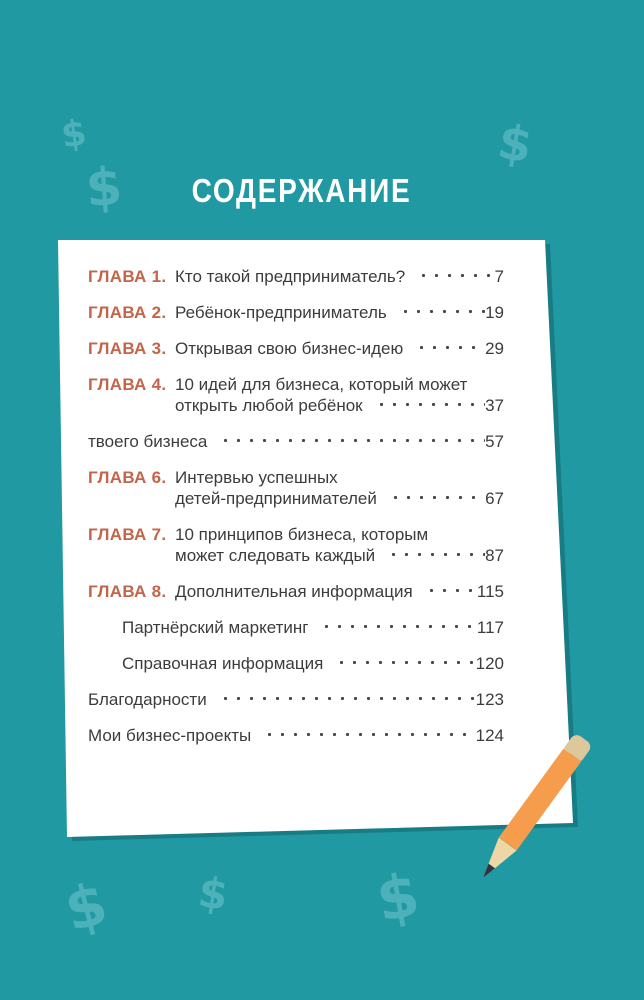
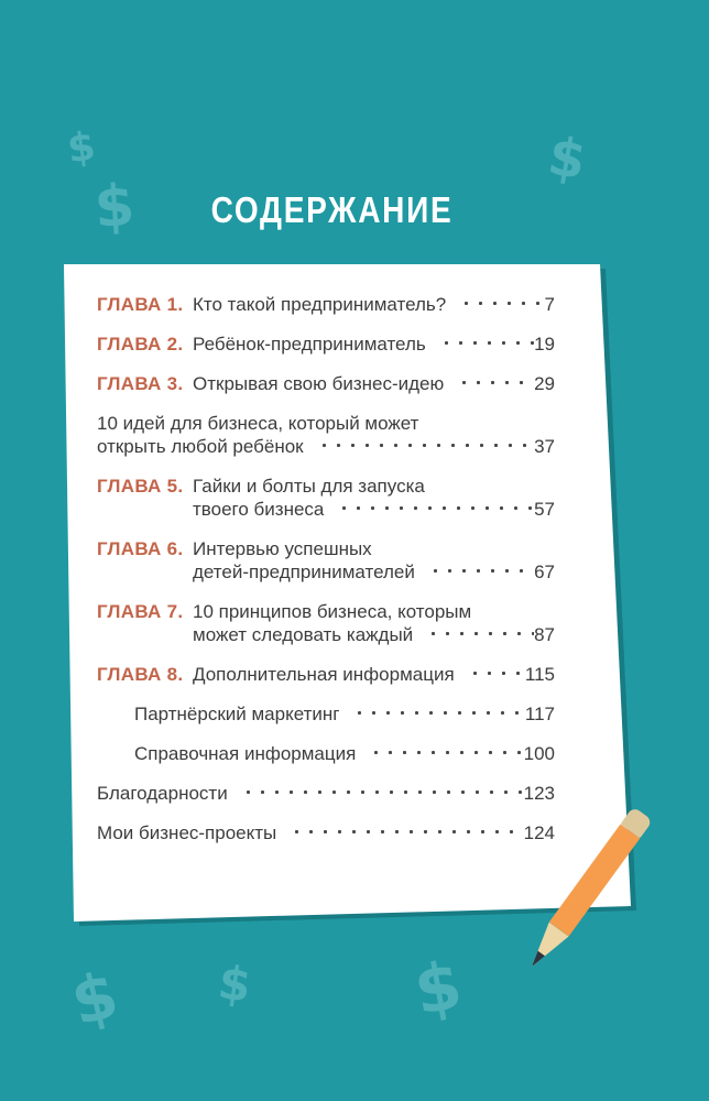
  СОДЕРЖАНИЕ
  ГЛАВА 1.
  Кто такой предприниматель?
  7
  ГЛАВА 2.
  Ребёнок-предприниматель
  19
  ГЛАВА 3.
  Открывая свою бизнес-идею
  29
- ГЛАВА 4.
  10 идей для бизнеса, который может
  открыть любой ребёнок
  37
+ ГЛАВА 5.
+ Гайки и болты для запуска
  твоего бизнеса
  57
  ГЛАВА 6.
  Интервью успешных
  детей-предпринимателей
  67
  ГЛАВА 7.
  10 принципов бизнеса, которым
  может следовать каждый
  87
  ГЛАВА 8.
  Дополнительная информация
  115
  Партнёрский маркетинг
  117
  Справочная информация
- 120
+ 100
  Благодарности
  123
  Мои бизнес-проекты
  124
